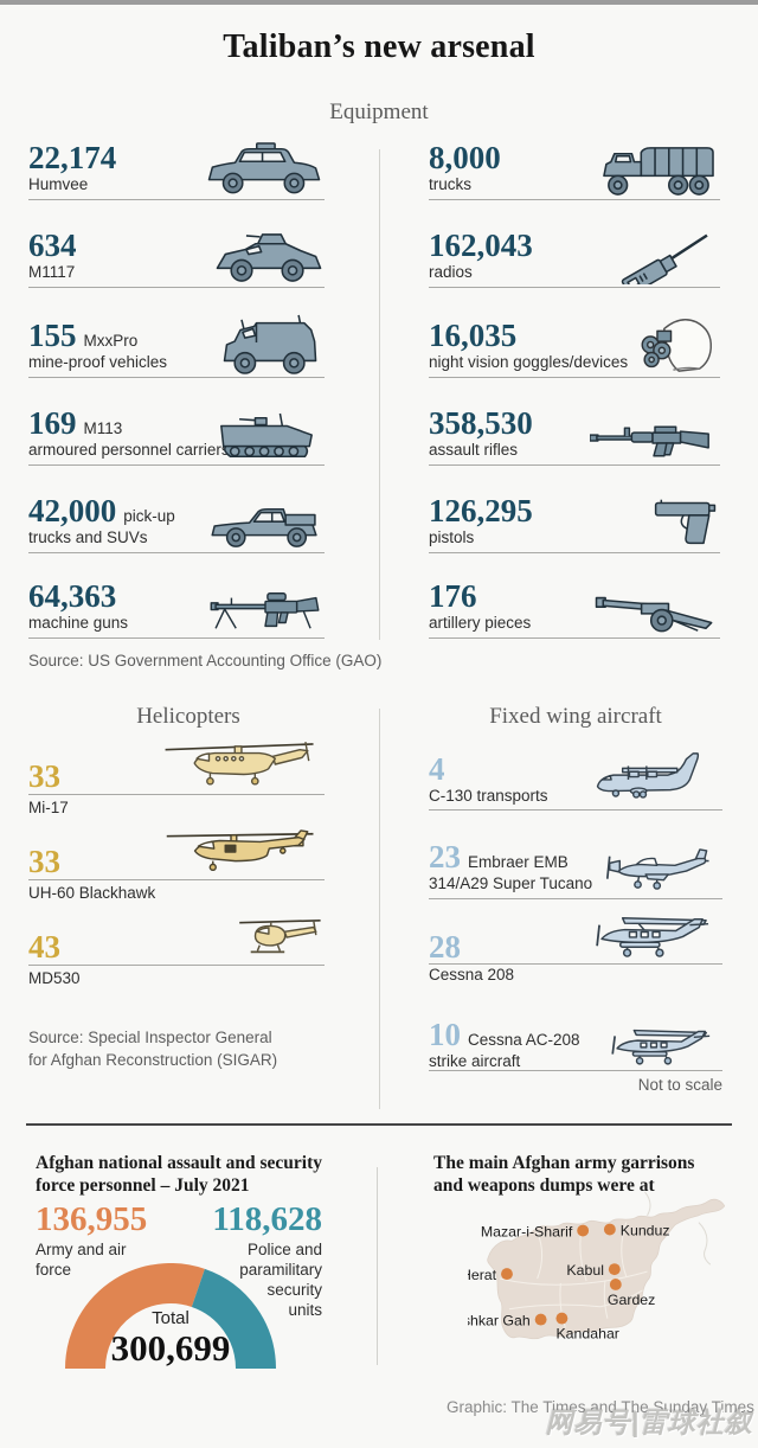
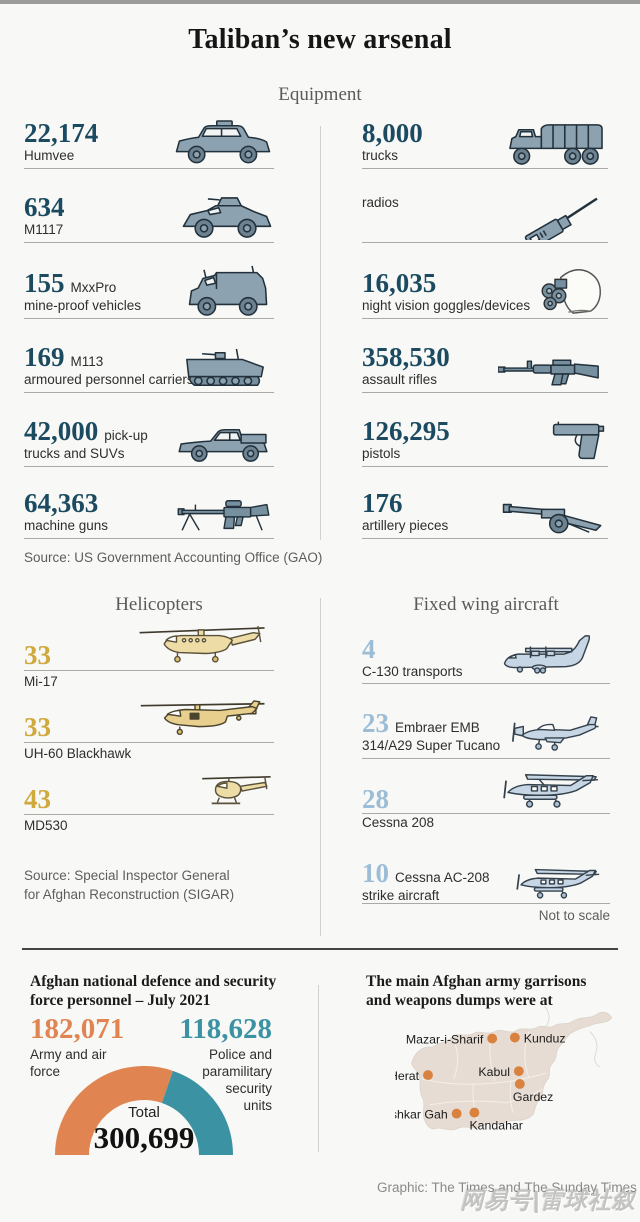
  Taliban’s new arsenal
  Equipment
  22,174
  Humvee
  634
  M1117
  155
  MxxPro
  mine-proof vehicles
  169
  M113
  armoured personnel carrier
  42,000
  pick-up
  trucks and SUVs
  64,363
  machine guns
  8,000
  trucks
- 162,043
  radios
  16,035
  night vision goggles/devices
  358,530
  assault rifles
  126,295
  pistols
  176
  artillery pieces
  Source: US Government Accounting Office (GAO)
  Helicopters
  Fixed wing aircraft
  33
  Mi-17
  33
  UH-60 Blackhawk
  43
  MD530
  Source: Special Inspector General
  for Afghan Reconstruction (SIGAR)
  4
  C-130 transports
  23
  Embraer EMB
  314/A29 Super Tucano
  28
  Cessna 208
  10
  Cessna AC-208
  strike aircraft
  Not to scale
- Afghan national assault and security
+ Afghan national defence and security
  force personnel – July 2021
- 136,955
+ 182,071
  Army and air
  force
  118,628
  Police and
  paramilitary
  security
  units
  Total
  300,699
  The main Afghan army garrisons
  and weapons dumps were at
  Mazar-i-Sharif
  Kunduz
  erat
  Kabul
  Gardez
  hkar Gah
  Kandahar
  Graphic: The Times and The Sunday Times
  网易号|雷球社叙
